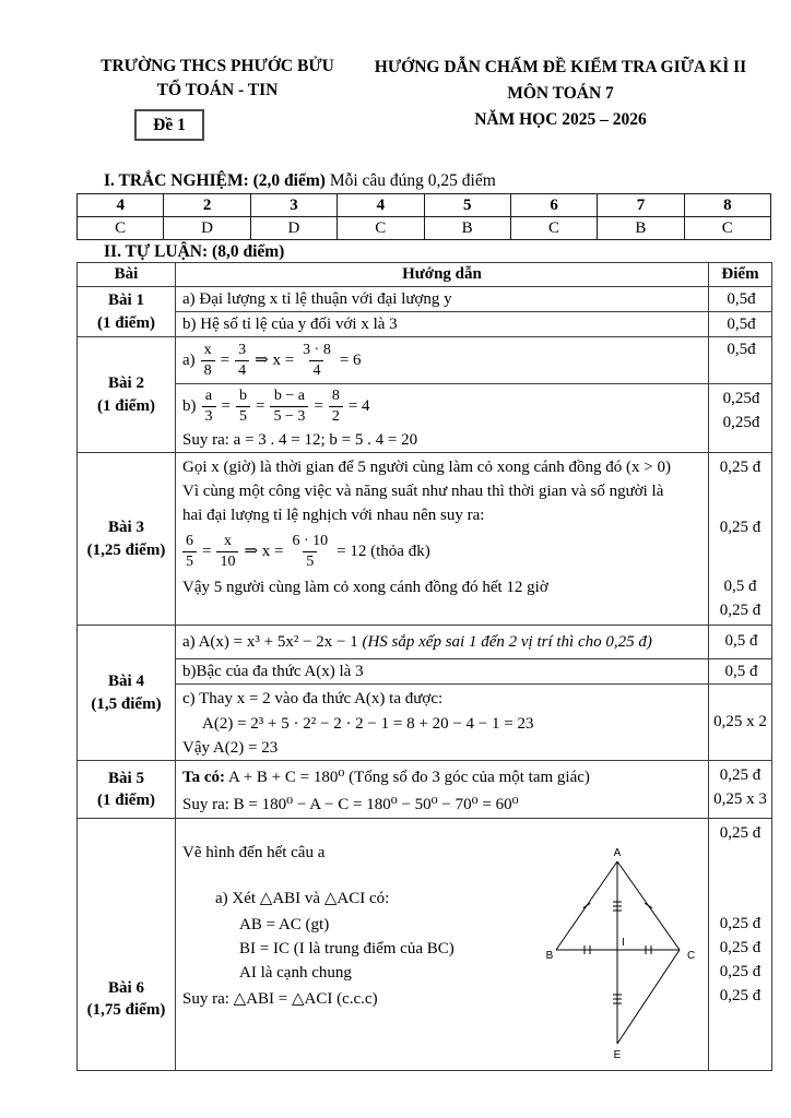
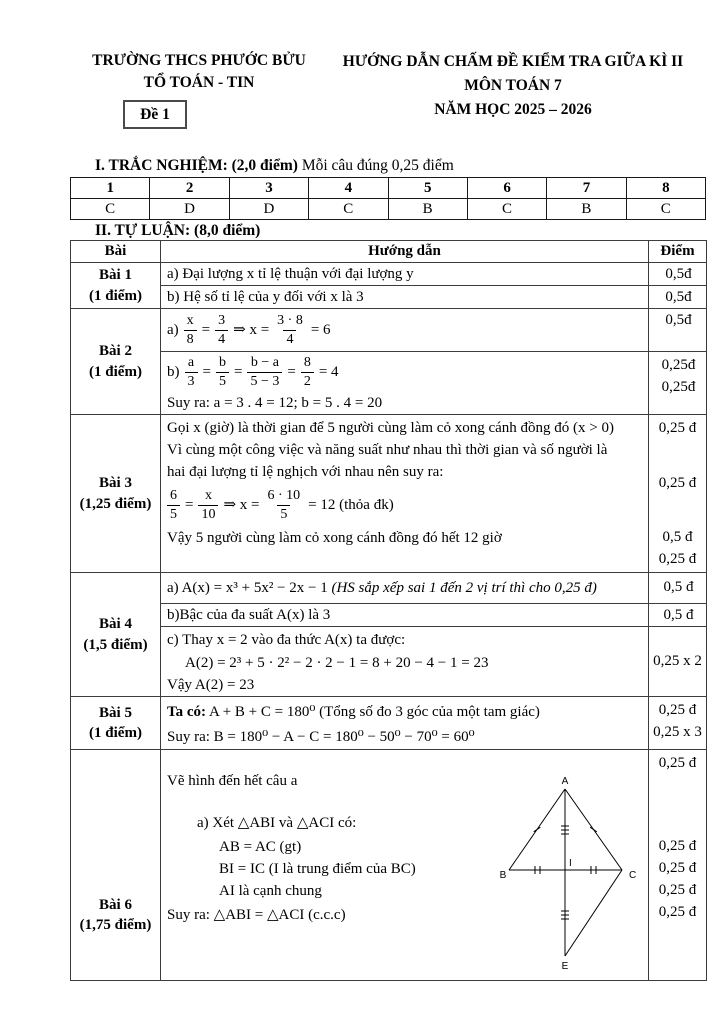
  TRƯỜNG THCS PHƯỚC BỬU
  TỔ TOÁN - TIN
  Đề 1
  HƯỚNG DẪN CHẤM ĐỀ KIỂM TRA GIỮA KÌ II
  MÔN TOÁN 7
  NĂM HỌC 2025 – 2026
  I. TRẮC NGHIỆM: (2,0 điểm) Mỗi câu đúng 0,25 điểm
- 4	2	3	4	5	6	7	8
+ 1	2	3	4	5	6	7	8
  C	D	D	C	B	C	B	C
  II. TỰ LUẬN: (8,0 điểm)
  Bài	Hướng dẫn	Điểm
  Bài 1 (1 điểm)	a) Đại lượng x tỉ lệ thuận với đại lượng y	0,5đ
  b) Hệ số tỉ lệ của y đối với x là 3	0,5đ
  Bài 2 (1 điểm)	a) x8 = 34 ⇒ x = 3 · 84 = 6	0,5đ
  b) a3 = b5 = b − a5 − 3 = 82 = 4 Suy ra: a = 3 . 4 = 12; b = 5 . 4 = 20	0,25đ 0,25đ
  Bài 3 (1,25 điểm)	Gọi x (giờ) là thời gian để 5 người cùng làm cỏ xong cánh đồng đó (x > 0) Vì cùng một công việc và năng suất như nhau thì thời gian và số người là hai đại lượng tỉ lệ nghịch với nhau nên suy ra: 65 = x10 ⇒ x = 6 · 105 = 12 (thỏa đk) Vậy 5 người cùng làm cỏ xong cánh đồng đó hết 12 giờ	0,25 đ 0,25 đ 0,5 đ 0,25 đ
  Bài 4 (1,5 điểm)	a) A(x) = x³ + 5x² − 2x − 1 (HS sắp xếp sai 1 đến 2 vị trí thì cho 0,25 đ)	0,5 đ
- b)Bậc của đa thức A(x) là 3	0,5 đ
+ b)Bậc của đa suất A(x) là 3	0,5 đ
  c) Thay x = 2 vào đa thức A(x) ta được: A(2) = 2³ + 5 · 2² − 2 · 2 − 1 = 8 + 20 − 4 − 1 = 23 Vậy A(2) = 23	0,25 x 2
  Bài 5 (1 điểm)	Ta có: A + B + C = 180⁰ (Tổng số đo 3 góc của một tam giác) Suy ra: B = 180⁰ − A − C = 180⁰ − 50⁰ − 70⁰ = 60⁰	0,25 đ 0,25 x 3
  Bài 6 (1,75 điểm)	Vẽ hình đến hết câu a a) Xét △ABI và △ACI có: AB = AC (gt) BI = IC (I là trung điểm của BC) AI là cạnh chung Suy ra: △ABI = △ACI (c.c.c) A B C I E	0,25 đ 0,25 đ 0,25 đ 0,25 đ 0,25 đ
